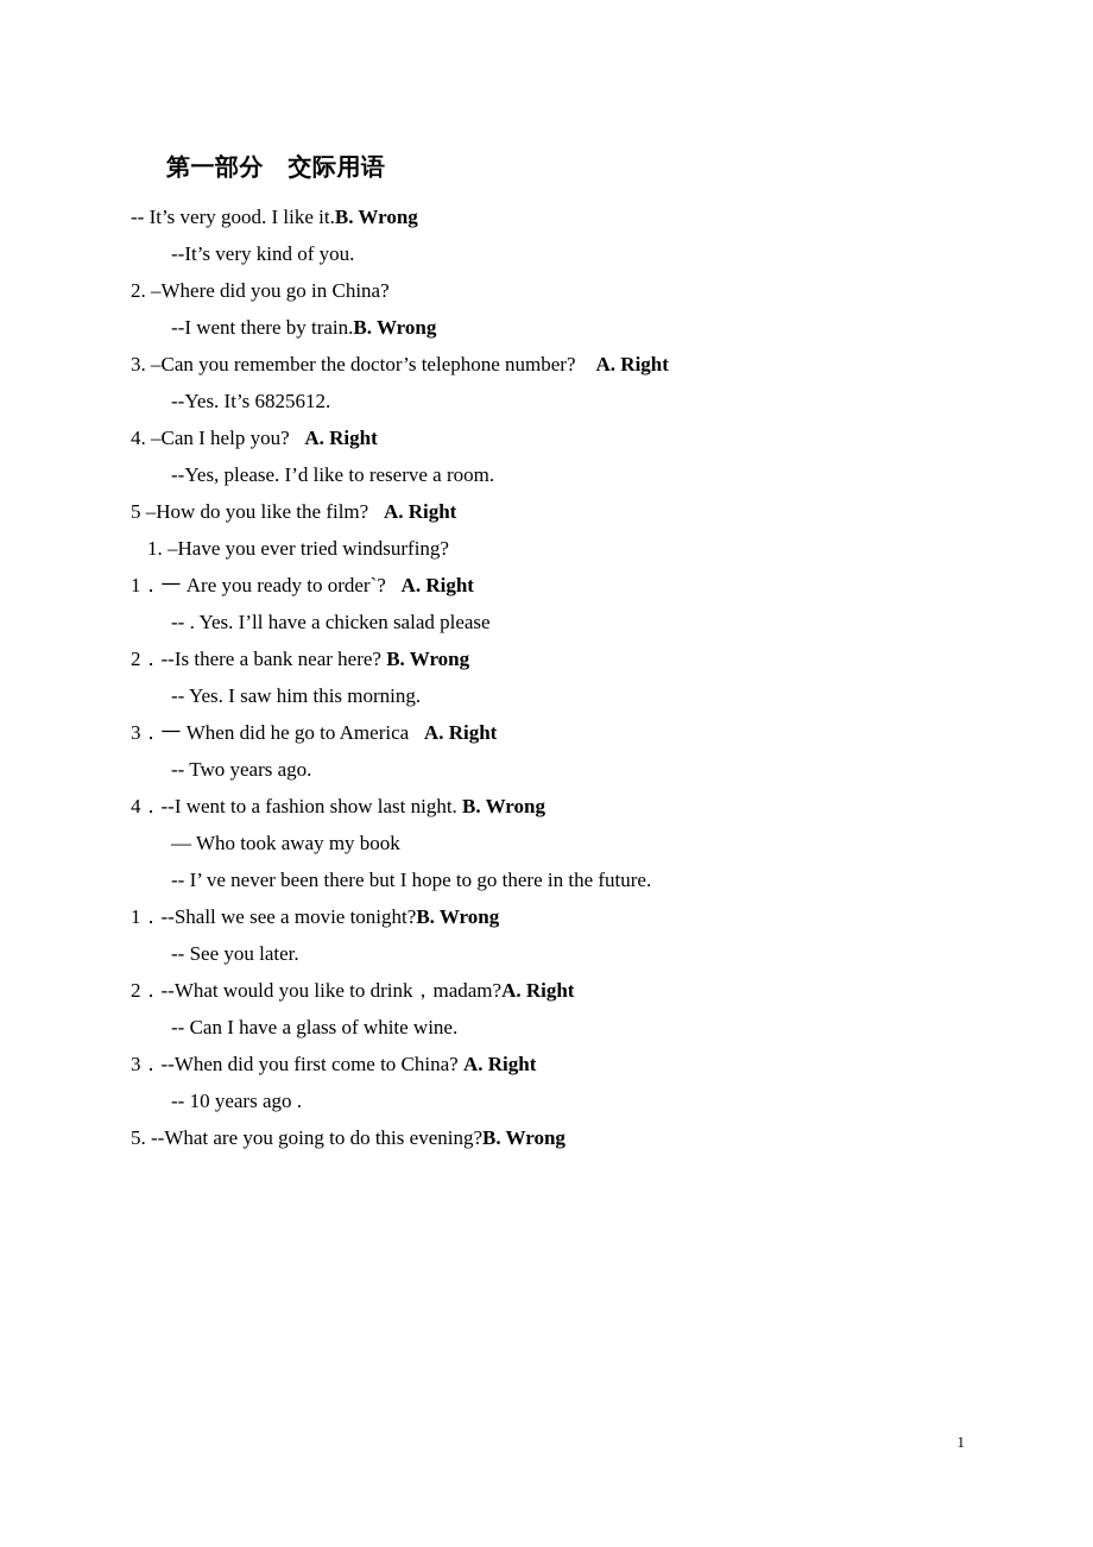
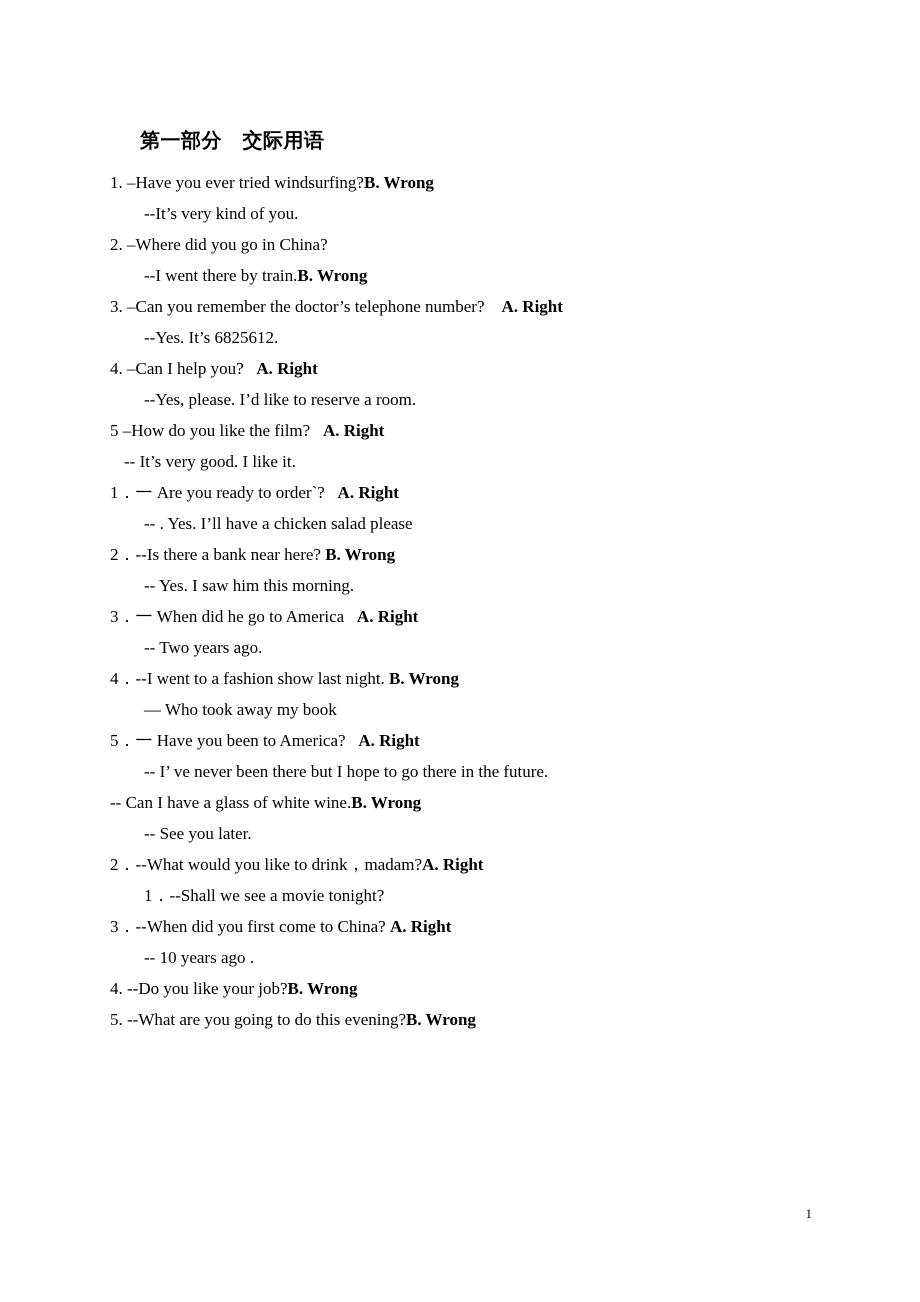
  第一部分 交际用语
- -- It’s very good. I like it.B. Wrong
+ 1. –Have you ever tried windsurfing?B. Wrong
  --It’s very kind of you.
  2. –Where did you go in China?
  --I went there by train.B. Wrong
  3. –Can you remember the doctor’s telephone number? A. Right
  --Yes. It’s 6825612.
  4. –Can I help you? A. Right
  --Yes, please. I’d like to reserve a room.
  5 –How do you like the film? A. Right
- 1. –Have you ever tried windsurfing?
+ -- It’s very good. I like it.
  1．一 Are you ready to order`? A. Right
  -- . Yes. I’ll have a chicken salad please
  2．--Is there a bank near here? B. Wrong
  -- Yes. I saw him this morning.
  3．一 When did he go to America A. Right
  -- Two years ago.
  4．--I went to a fashion show last night. B. Wrong
  — Who took away my book
+ 5．一 Have you been to America? A. Right
  -- I’ ve never been there but I hope to go there in the future.
- 1．--Shall we see a movie tonight?B. Wrong
+ -- Can I have a glass of white wine.B. Wrong
  -- See you later.
  2．--What would you like to drink，madam?A. Right
- -- Can I have a glass of white wine.
+ 1．--Shall we see a movie tonight?
  3．--When did you first come to China? A. Right
  -- 10 years ago .
+ 4. --Do you like your job?B. Wrong
  5. --What are you going to do this evening?B. Wrong
  1
